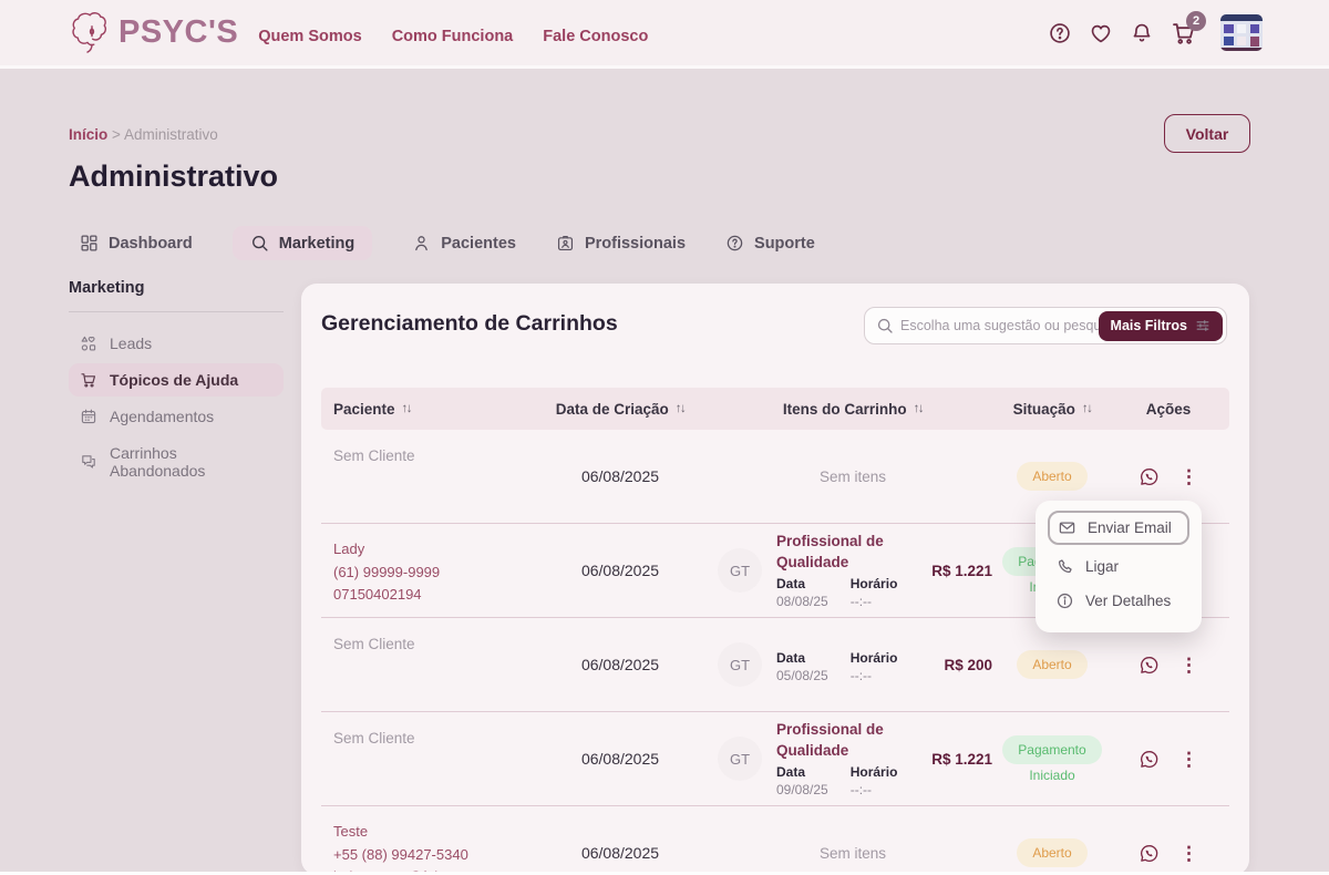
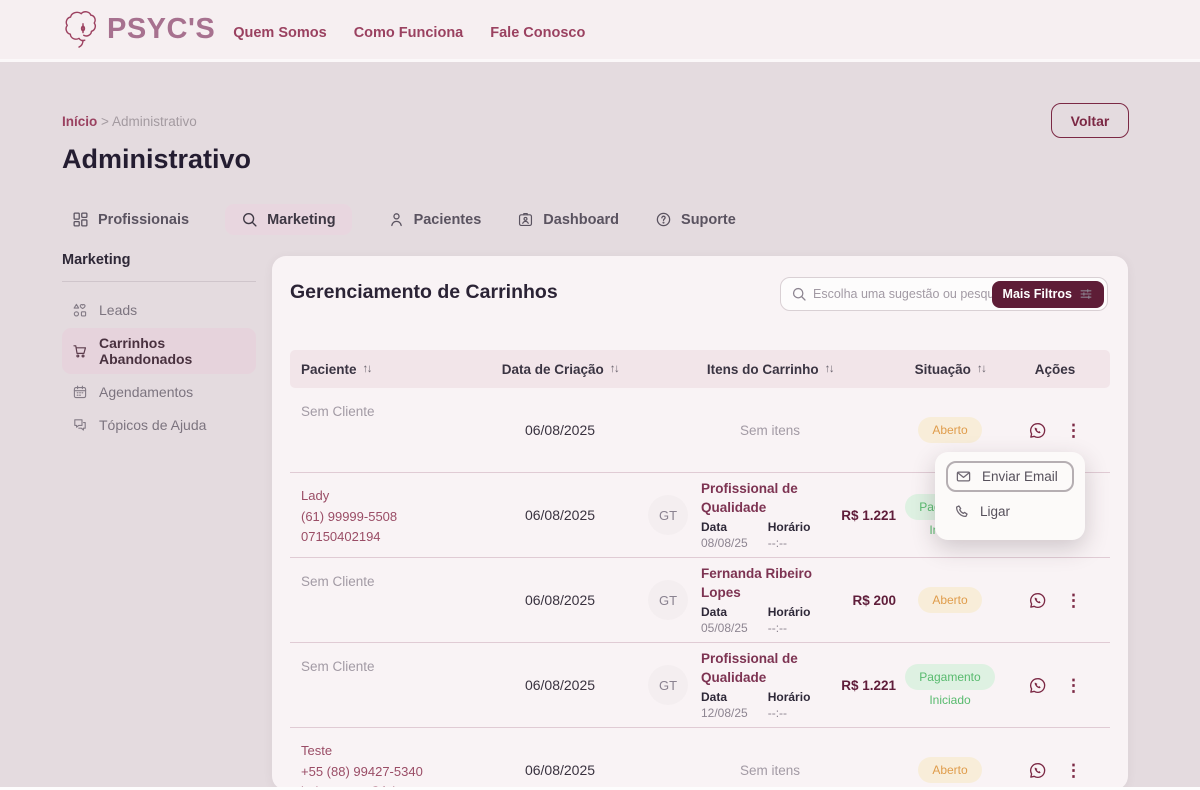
  PSYC'S
  Quem Somos
  Como Funciona
  Fale Conosco
- 2
  Início > Administrativo
  Voltar
  Administrativo
- Dashboard
+ Profissionais
  Marketing
  Pacientes
- Profissionais
+ Dashboard
  Suporte
  Marketing
  Leads
- Tópicos de Ajuda
+ Carrinhos Abandonados
  Agendamentos
- Carrinhos Abandonados
+ Tópicos de Ajuda
  Gerenciamento de Carrinhos
  Escolha uma sugestão ou pesqu
  Mais Filtros
  Paciente
  ↑↓
  Data de Criação
  ↑↓
  Itens do Carrinho
  ↑↓
  Situação
  ↑↓
  Ações
  Sem Cliente
  06/08/2025
  Sem itens
  Aberto
  ⋮
  Lady
- (61) 99999-9999
+ (61) 99999-5508
  07150402194
  06/08/2025
  GT
  Profissional de Qualidade
  Data
  08/08/25
  Horário
  --:--
  R$ 1.221
  Sem Cliente
  06/08/2025
  GT
+ Fernanda Ribeiro Lopes
  Data
  05/08/25
  Horário
  --:--
  R$ 200
  Aberto
  ⋮
  Sem Cliente
  06/08/2025
  GT
  Profissional de Qualidade
  Data
- 09/08/25
+ 12/08/25
  Horário
  --:--
  R$ 1.221
  Pagamento
  Iniciado
  ⋮
  Teste
  +55 (88) 99427-5340
  06/08/2025
  Sem itens
  Aberto
  ⋮
  Enviar Email
  Ligar
- Ver Detalhes
